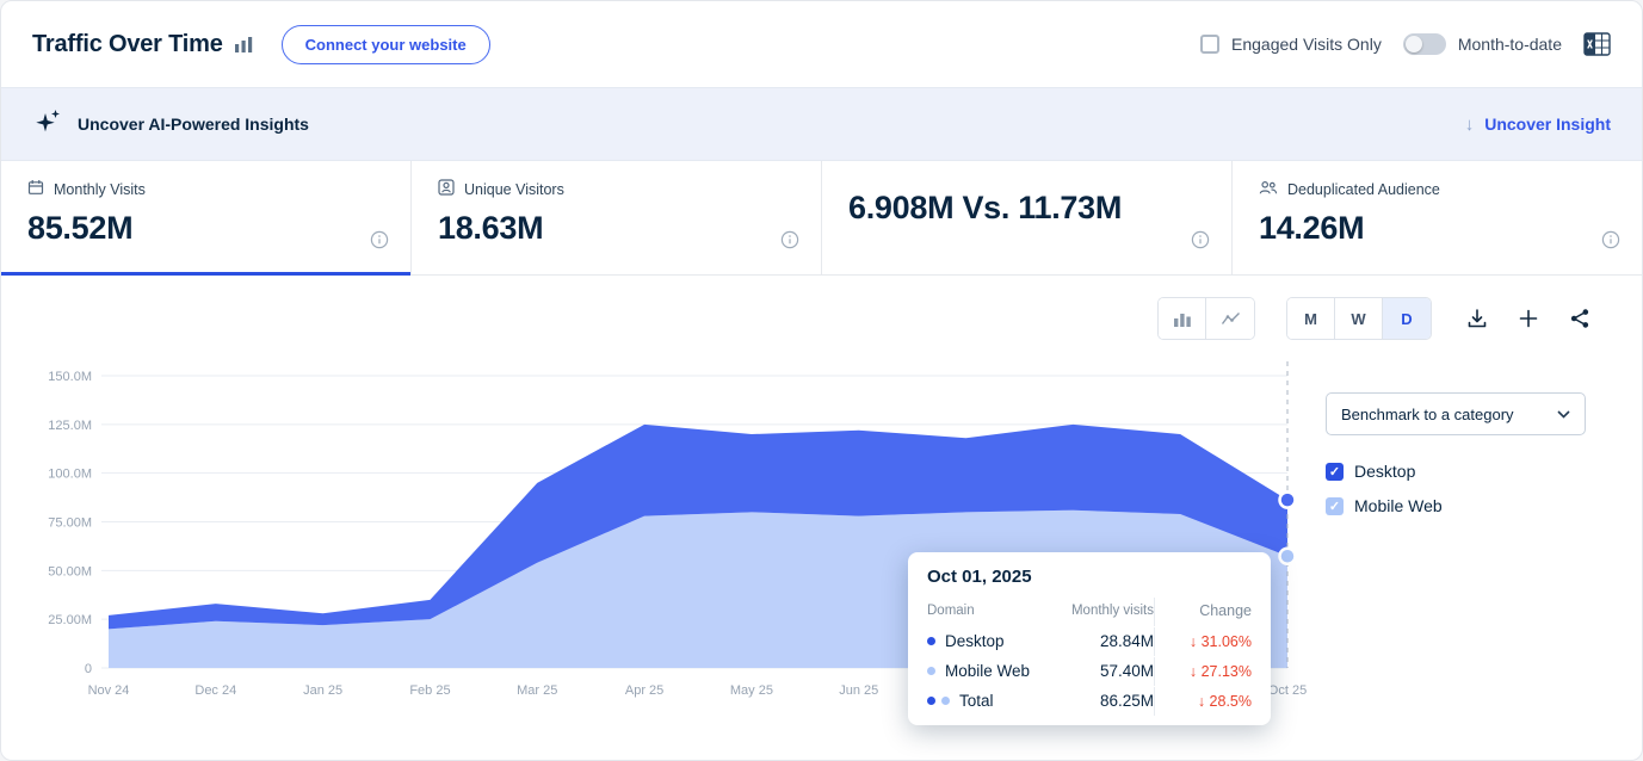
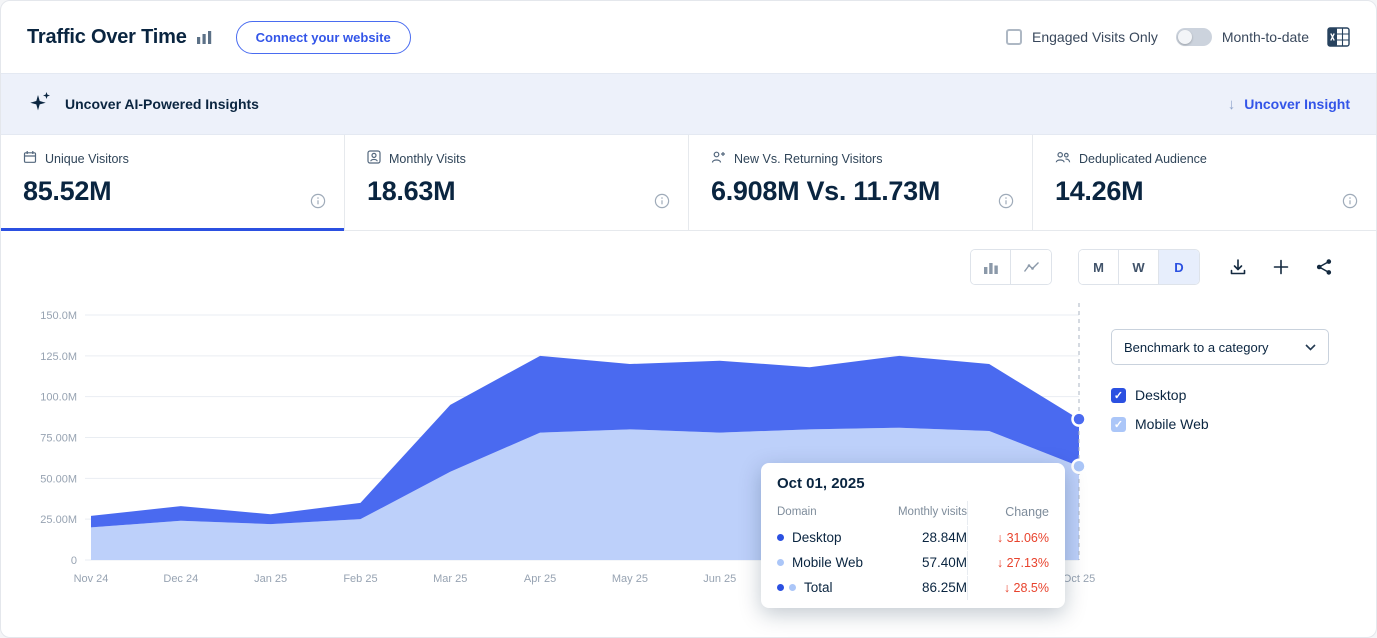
  Traffic Over Time
  Connect your website
  Engaged Visits Only
  Month-to-date
  Uncover AI-Powered Insights
  ↓
  Uncover Insight
- Monthly Visits
+ Unique Visitors
  85.52M
- Unique Visitors
+ Monthly Visits
  18.63M
+ New Vs. Returning Visitors
  6.908M Vs. 11.73M
  Deduplicated Audience
  14.26M
  M
  W
  D
  150.0M
  125.0M
  100.0M
  75.00M
  50.00M
  25.00M
  0
  Nov 24
  Dec 24
  Jan 25
  Feb 25
  Mar 25
  Apr 25
  May 25
  Jun 25
  Oct 25
  Benchmark to a category
  ✓
  Desktop
  ✓
  Mobile Web
  Oct 01, 2025
  Domain
  Monthly visits
  Change
  Desktop
  28.84M
  ↓
  31.06%
  Mobile Web
  57.40M
  ↓
  27.13%
  Total
  86.25M
  ↓
  28.5%
